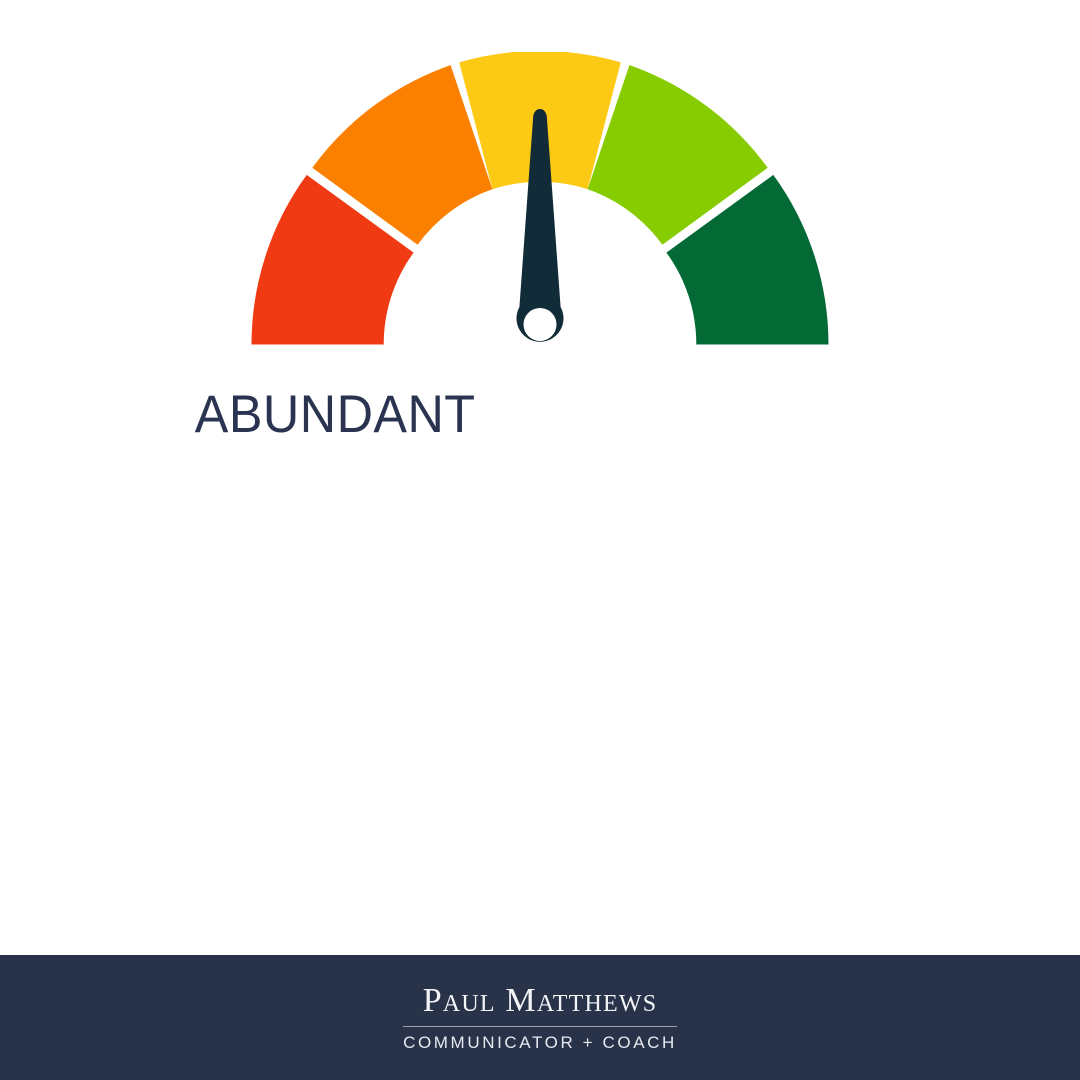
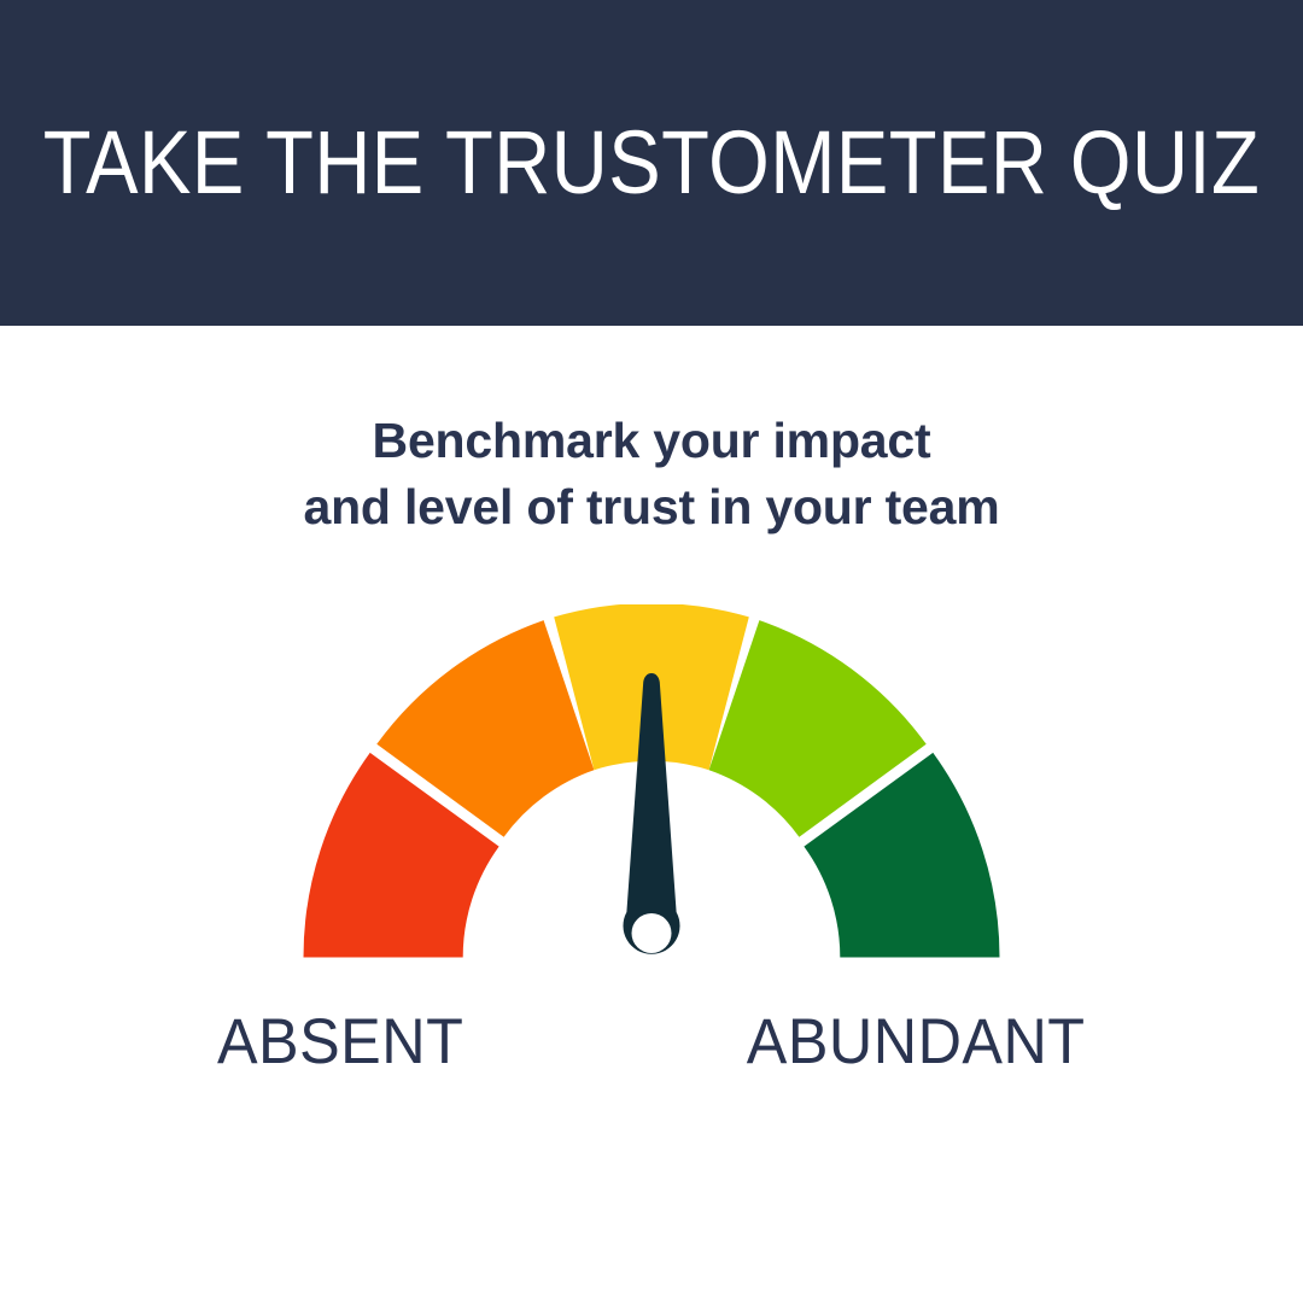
+ TAKE THE TRUSTOMETER QUIZ
+ Benchmark your impact
+ and level of trust in your team
+ ABSENT
  ABUNDANT
- Paul Matthews
- COMMUNICATOR + COACH
